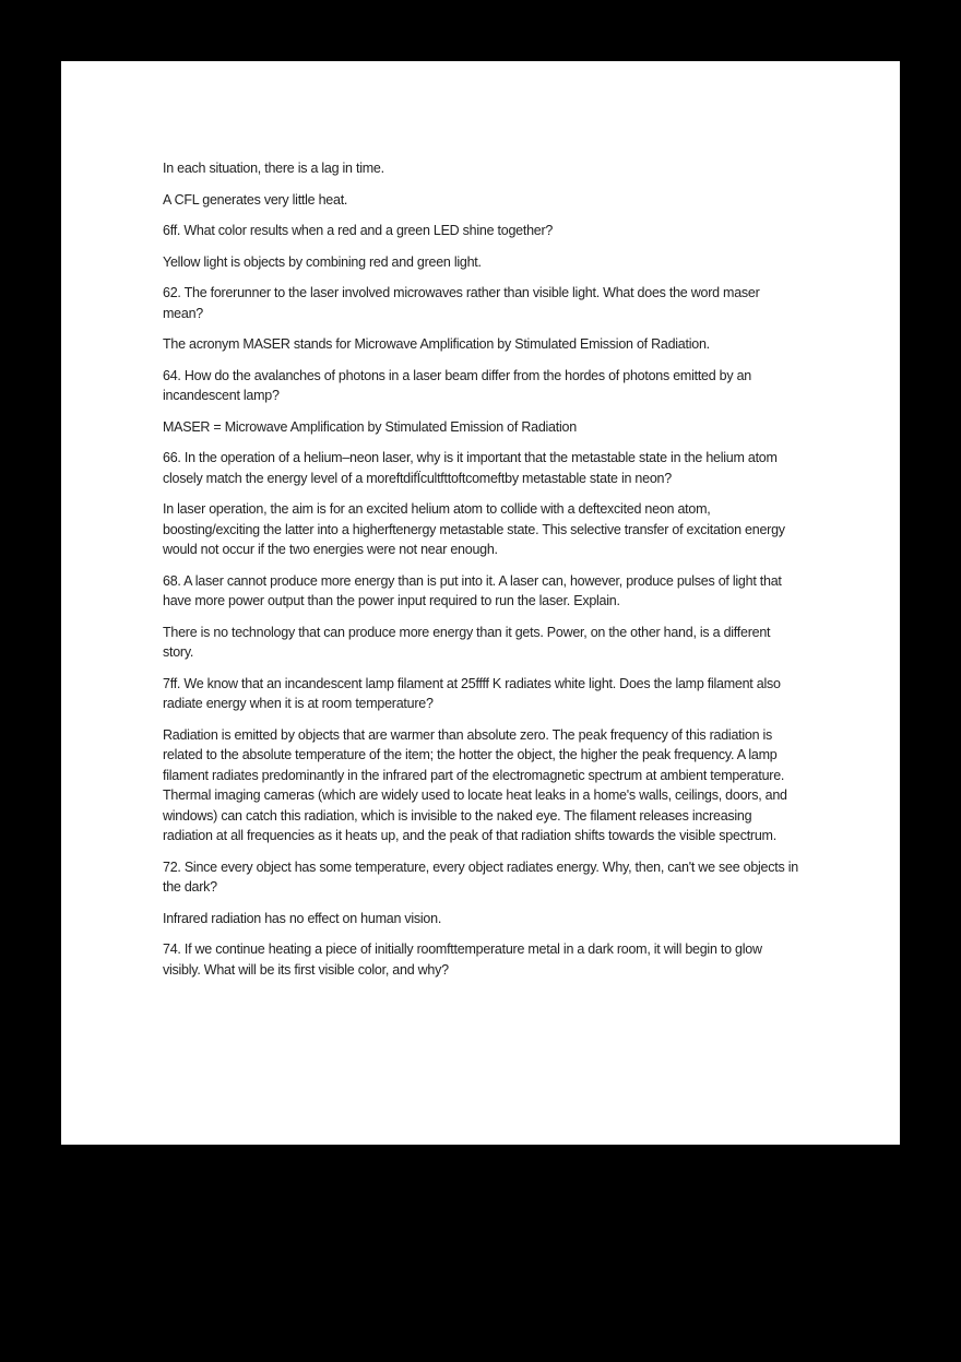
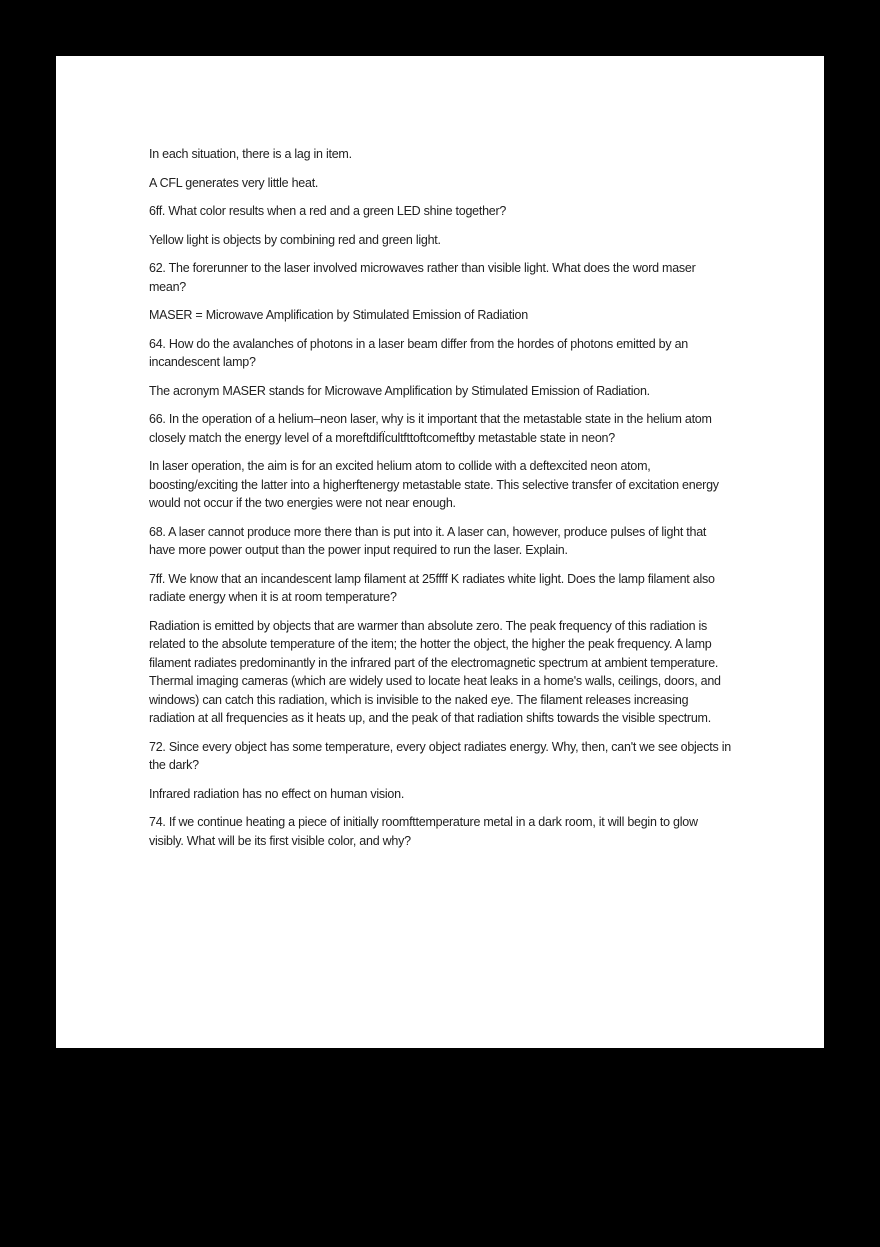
- In each situation, there is a lag in time.
+ In each situation, there is a lag in item.
  A CFL generates very little heat.
  6ff. What color results when a red and a green LED shine together?
  Yellow light is objects by combining red and green light.
  62. The forerunner to the laser involved microwaves rather than visible light. What does the word maser mean?
- The acronym MASER stands for Microwave Amplification by Stimulated Emission of Radiation.
+ MASER = Microwave Amplification by Stimulated Emission of Radiation
  64. How do the avalanches of photons in a laser beam differ from the hordes of photons emitted by an incandescent lamp?
- MASER = Microwave Amplification by Stimulated Emission of Radiation
+ The acronym MASER stands for Microwave Amplification by Stimulated Emission of Radiation.
  66. In the operation of a helium–neon laser, why is it important that the metastable state in the helium atom closely match the energy level of a moreftdifÏcultfttoftcomeftby metastable state in neon?
  In laser operation, the aim is for an excited helium atom to collide with a deftexcited neon atom, boosting/exciting the latter into a higherftenergy metastable state. This selective transfer of excitation energy would not occur if the two energies were not near enough.
- 68. A laser cannot produce more energy than is put into it. A laser can, however, produce pulses of light that have more power output than the power input required to run the laser. Explain.
+ 68. A laser cannot produce more there than is put into it. A laser can, however, produce pulses of light that have more power output than the power input required to run the laser. Explain.
- There is no technology that can produce more energy than it gets. Power, on the other hand, is a different story.
  7ff. We know that an incandescent lamp filament at 25ffff K radiates white light. Does the lamp filament also radiate energy when it is at room temperature?
  Radiation is emitted by objects that are warmer than absolute zero. The peak frequency of this radiation is related to the absolute temperature of the item; the hotter the object, the higher the peak frequency. A lamp filament radiates predominantly in the infrared part of the electromagnetic spectrum at ambient temperature. Thermal imaging cameras (which are widely used to locate heat leaks in a home's walls, ceilings, doors, and windows) can catch this radiation, which is invisible to the naked eye. The filament releases increasing radiation at all frequencies as it heats up, and the peak of that radiation shifts towards the visible spectrum.
  72. Since every object has some temperature, every object radiates energy. Why, then, can't we see objects in the dark?
  Infrared radiation has no effect on human vision.
  74. If we continue heating a piece of initially roomfttemperature metal in a dark room, it will begin to glow visibly. What will be its first visible color, and why?
